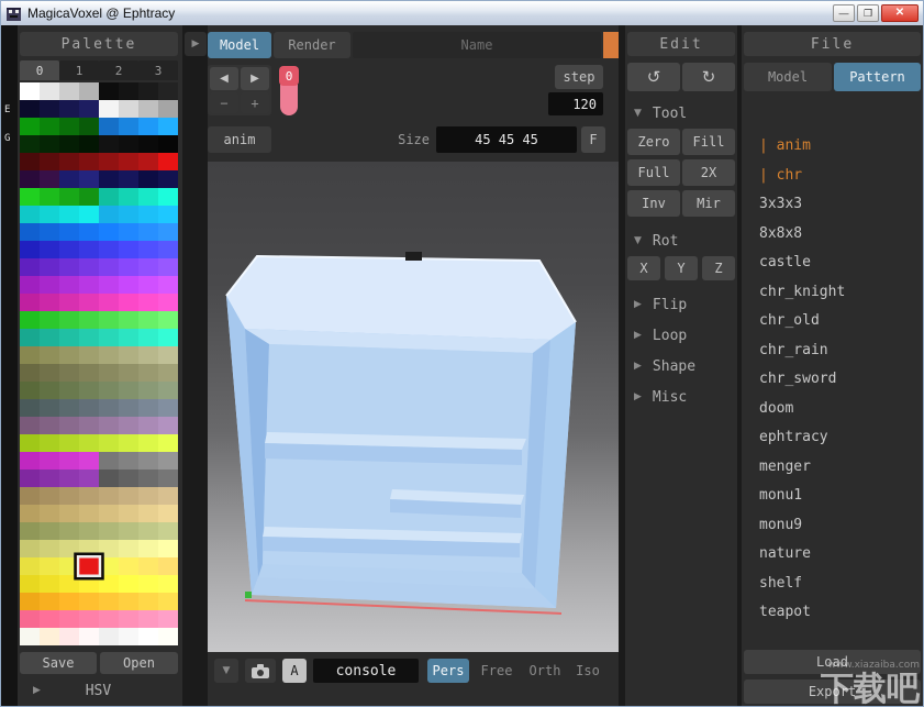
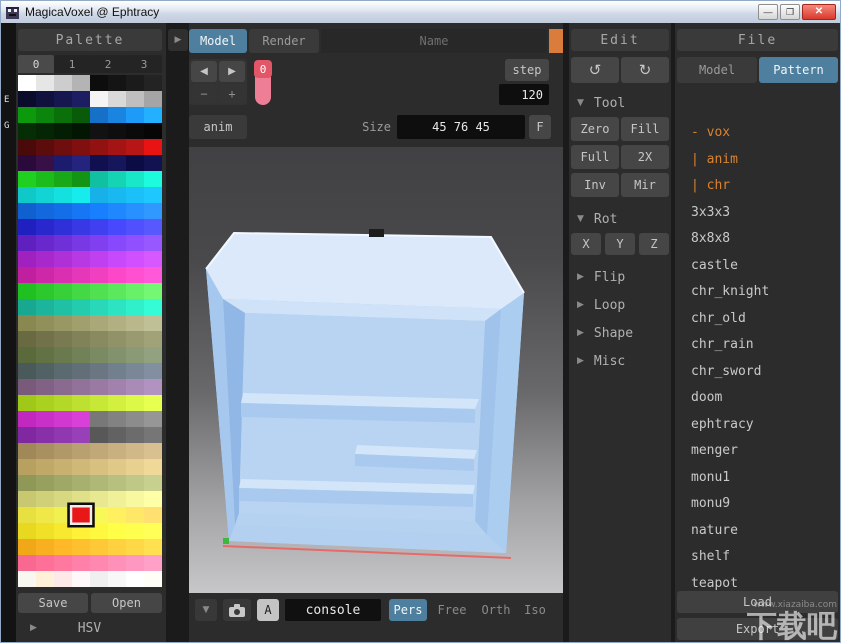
  MagicaVoxel @ Ephtracy
  —
  ❐
  ✕
  E
  G
  Palette
  0
  1
  2
  3
  Save
  Open
  ▶
  HSV
  ▶
  Model
  Render
  Name
  ◀
  ▶
  −
  +
  0
  step
  120
  anim
  Size
- 45 45 45
+ 45 76 45
  F
  ▼
  A
  console
  Pers
  Free
  Orth
  Iso
  Edit
  ↺
  ↻
  ▼
  Tool
  Zero
  Fill
  Full
  2X
  Inv
  Mir
  ▼
  Rot
  X
  Y
  Z
  ▶
  Flip
  ▶
  Loop
  ▶
  Shape
  ▶
  Misc
  File
  Model
  Pattern
+ - vox
  | anim
  | chr
  3x3x3
  8x8x8
  castle
  chr_knight
  chr_old
  chr_rain
  chr_sword
  doom
  ephtracy
  menger
  monu1
  monu9
  nature
  shelf
  teapot
  Load
  Export
  www.xiazaiba.com
  下载吧
